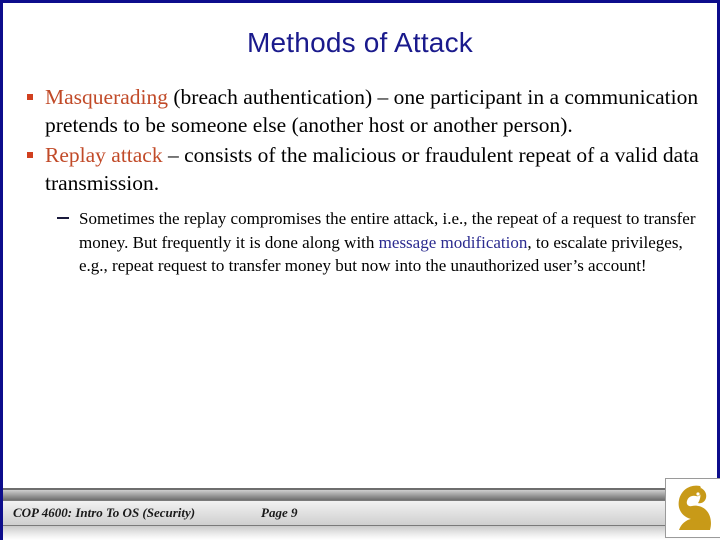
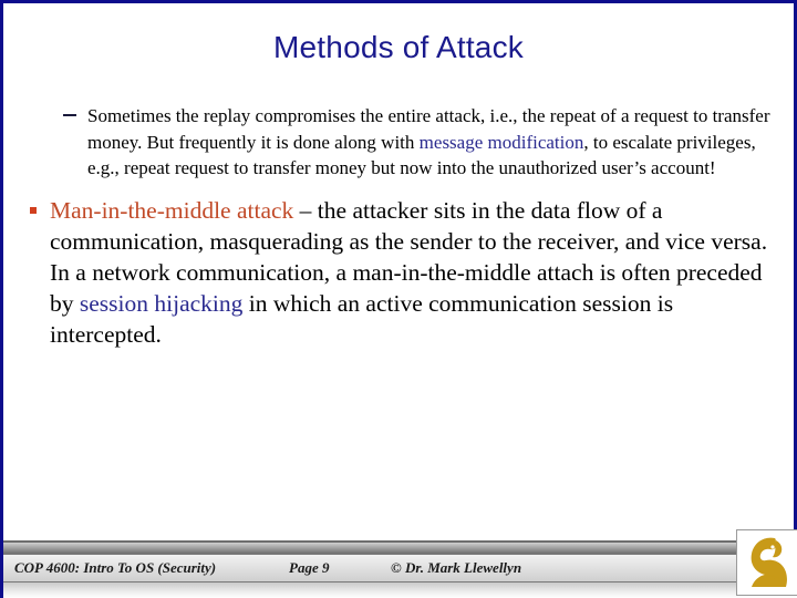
  Methods of Attack
- Masquerading (breach authentication) – one participant in a communication pretends to be someone else (another host or another person).
- Replay attack – consists of the malicious or fraudulent repeat of a valid data transmission.
  Sometimes the replay compromises the entire attack, i.e., the repeat of a request to transfer money. But frequently it is done along with message modification, to escalate privileges, e.g., repeat request to transfer money but now into the unauthorized user’s account!
+ Man-in-the-middle attack – the attacker sits in the data flow of a communication, masquerading as the sender to the receiver, and vice versa. In a network communication, a man-in-the-middle attach is often preceded by session hijacking in which an active communication session is intercepted.
  COP 4600: Intro To OS (Security)
  Page 9
+ © Dr. Mark Llewellyn
